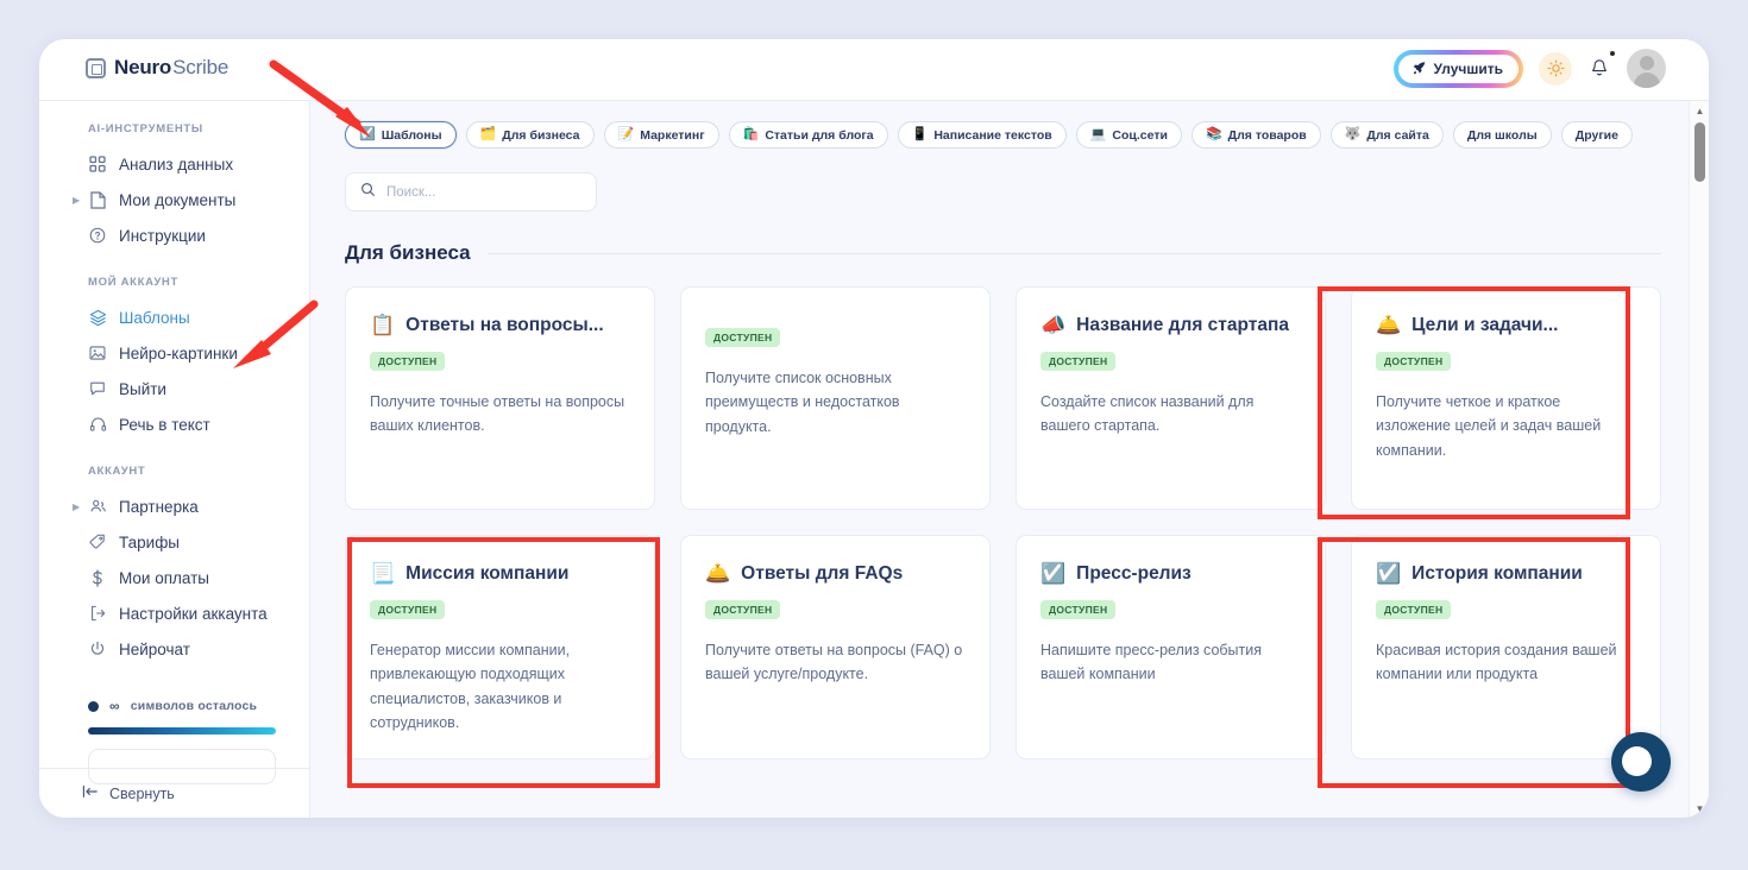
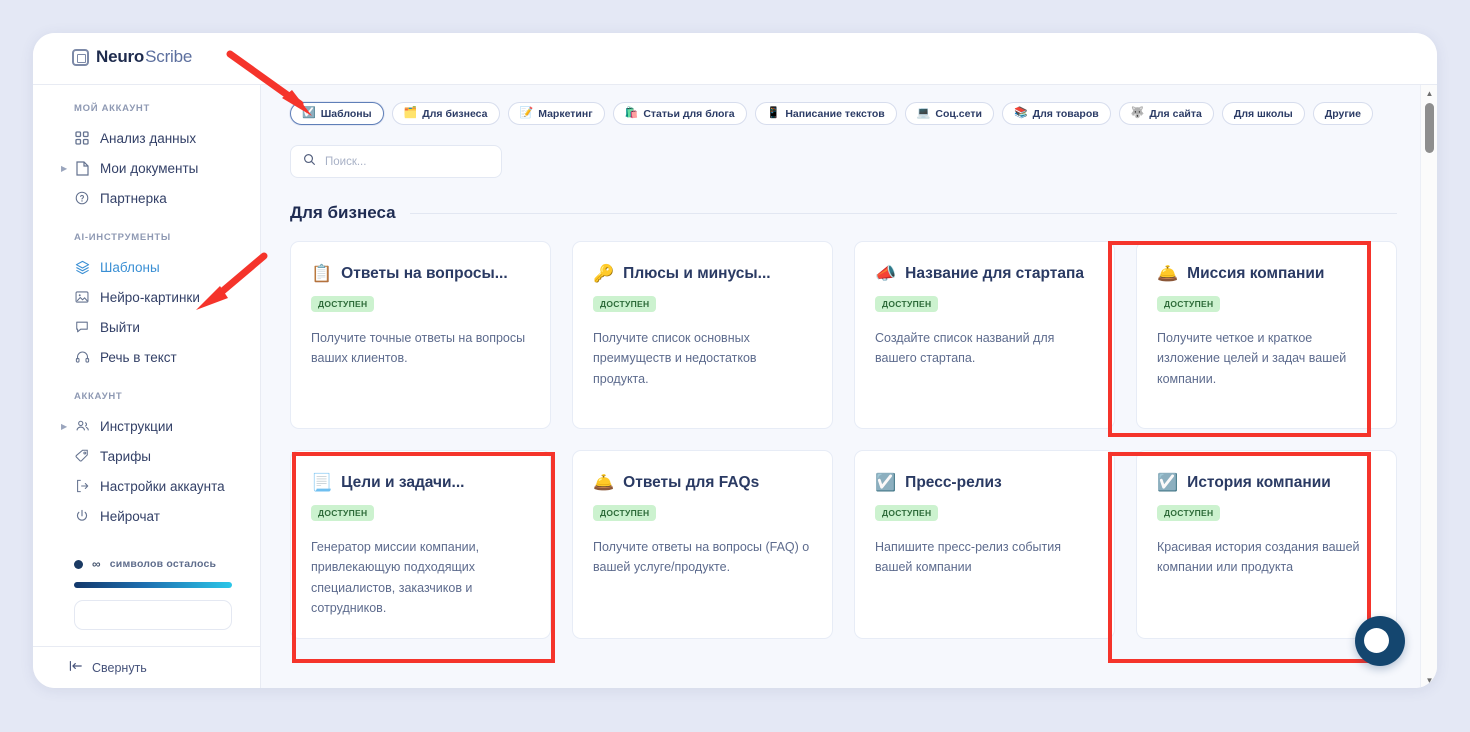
  Neuro
  Scribe
- Улучшить
- AI-ИНСТРУМЕНТЫ
+ МОЙ АККАУНТ
  Анализ данных
  ▶
  Мои документы
- Инструкции
+ Партнерка
- МОЙ АККАУНТ
+ AI-ИНСТРУМЕНТЫ
  Шаблоны
  Нейро-картинки
  Выйти
  Речь в текст
  АККАУНТ
  ▶
- Партнерка
+ Инструкции
  Тарифы
- Мои оплаты
  Настройки аккаунта
  Нейрочат
  ∞
  символов осталось
  Свернуть
  Шаблоны
  🗂️
  Для бизнеса
  📝
  Маркетинг
  🛍️
  Статьи для блога
  📱
  Написание текстов
  💻
  Соц.сети
  📚
  Для товаров
  🐺
  Для сайта
  Для школы
  Другие
  Поиск...
  Для бизнеса
  📋
  Ответы на вопросы...
  ДОСТУПЕН
  Получите точные ответы на вопросы ваших клиентов.
+ 🔑
+ Плюсы и минусы...
  ДОСТУПЕН
  Получите список основных преимуществ и недостатков продукта.
  📣
  Название для стартапа
  ДОСТУПЕН
  Создайте список названий для вашего стартапа.
  🛎️
- Цели и задачи...
+ Миссия компании
  ДОСТУПЕН
  Получите четкое и краткое изложение целей и задач вашей компании.
  📃
- Миссия компании
+ Цели и задачи...
  ДОСТУПЕН
  Генератор миссии компании, привлекающую подходящих специалистов, заказчиков и сотрудников.
  🛎️
  Ответы для FAQs
  ДОСТУПЕН
  Получите ответы на вопросы (FAQ) о вашей услуге/продукте.
  ☑️
  Пресс-релиз
  ДОСТУПЕН
  Напишите пресс-релиз события вашей компании
  ☑️
  История компании
  ДОСТУПЕН
  Красивая история создания вашей компании или продукта
  ▲
  ▼
